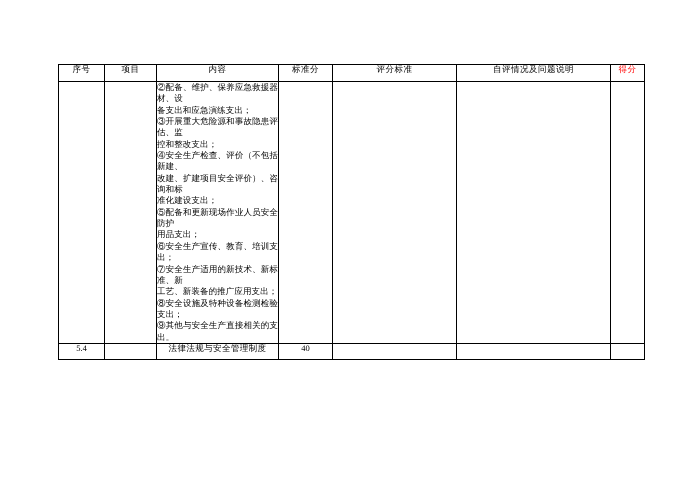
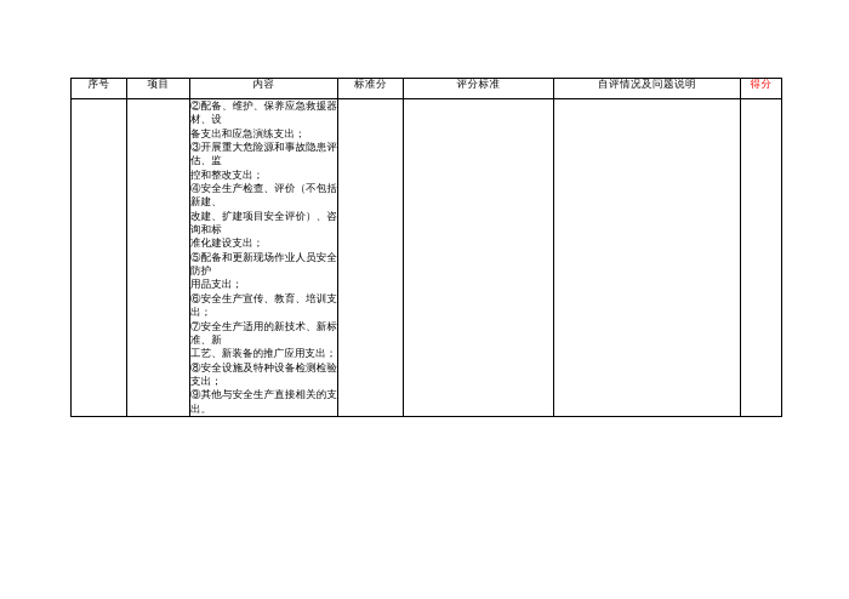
  序号	项目	内容	标准分	评分标准	自评情况及问题说明	得分
  		②配备、维护、保养应急救援器材、设 备支出和应急演练支出； ③开展重大危险源和事故隐患评估、监 控和整改支出； ④安全生产检查、评价（不包括新建、 改建、扩建项目安全评价）、咨询和标 准化建设支出； ⑤配备和更新现场作业人员安全防护 用品支出； ⑥安全生产宣传、教育、培训支出； ⑦安全生产适用的新技术、新标准、新 工艺、新装备的推广应用支出； ⑧安全设施及特种设备检测检验支出； ⑨其他与安全生产直接相关的支出。
- 5.4		法律法规与安全管理制度	40
